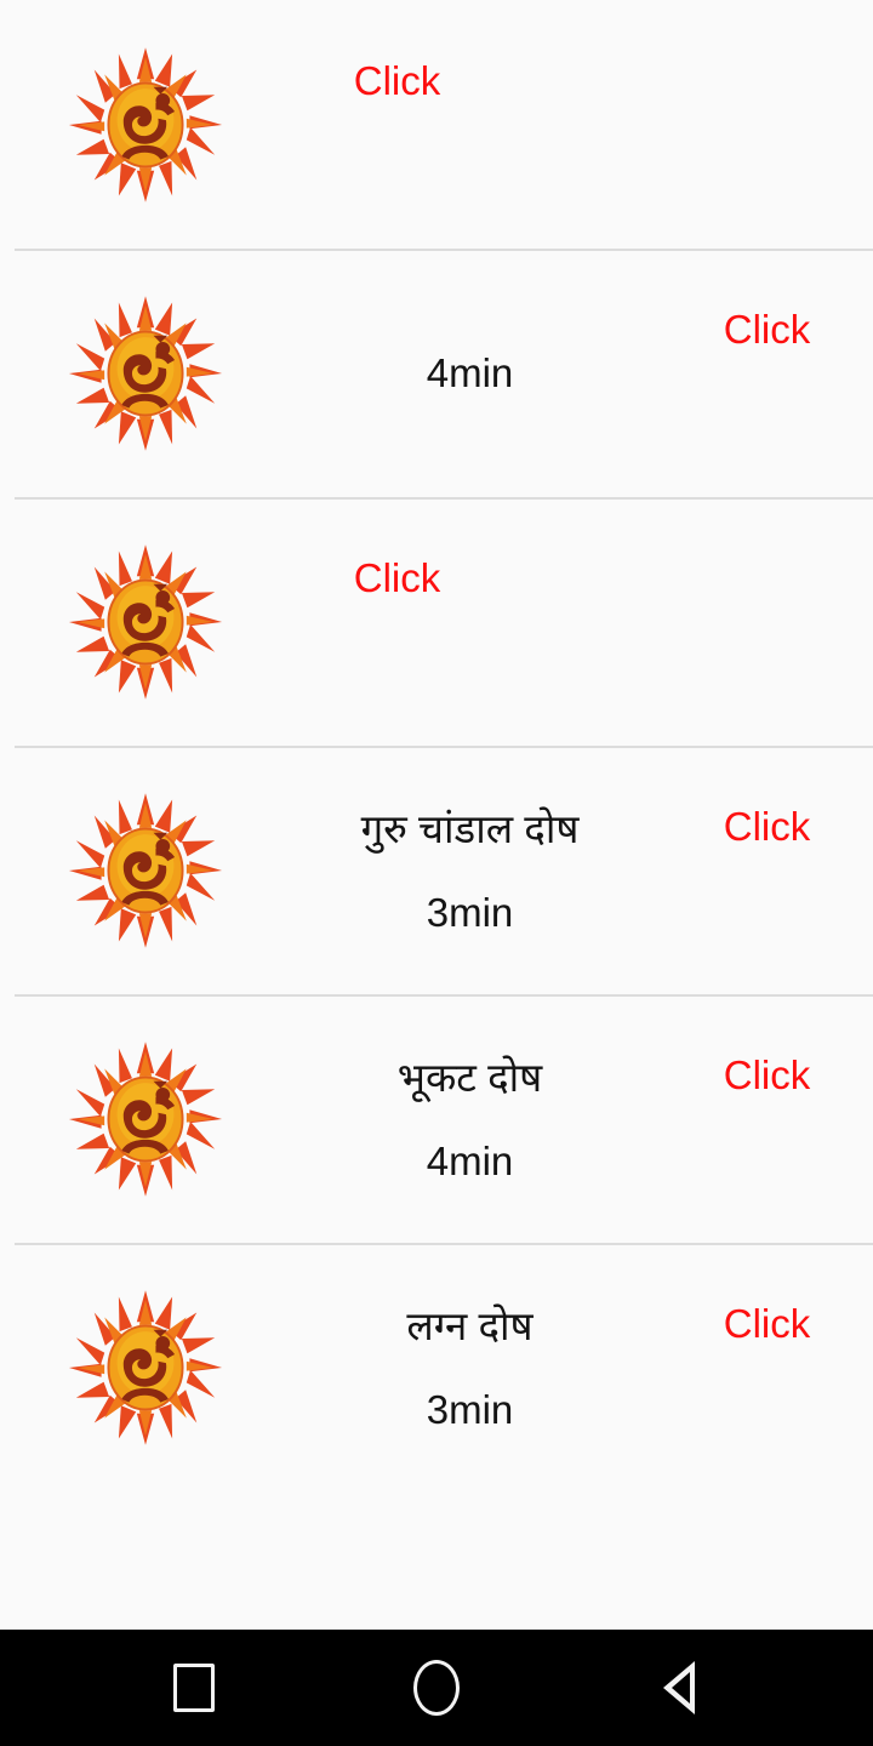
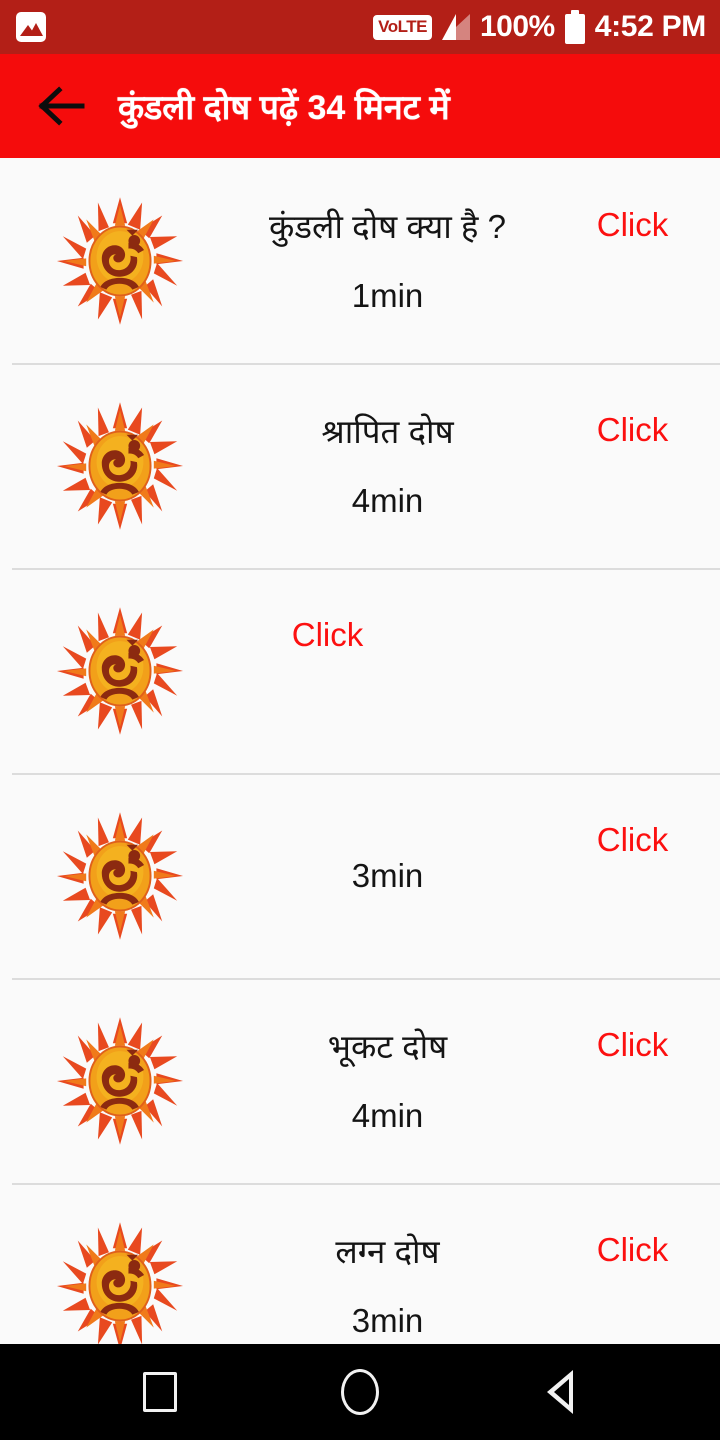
+ VoLTE
+ 100%
+ 4:52 PM
+ कुंडली दोष पढ़ें 34 मिनट में
+ कुंडली दोष क्या है ?
+ 1min
  Click
+ श्रापित दोष
  4min
  Click
  Click
- गुरु चांडाल दोष
  3min
  Click
  भूकट दोष
  4min
  Click
  लग्न दोष
  3min
  Click
